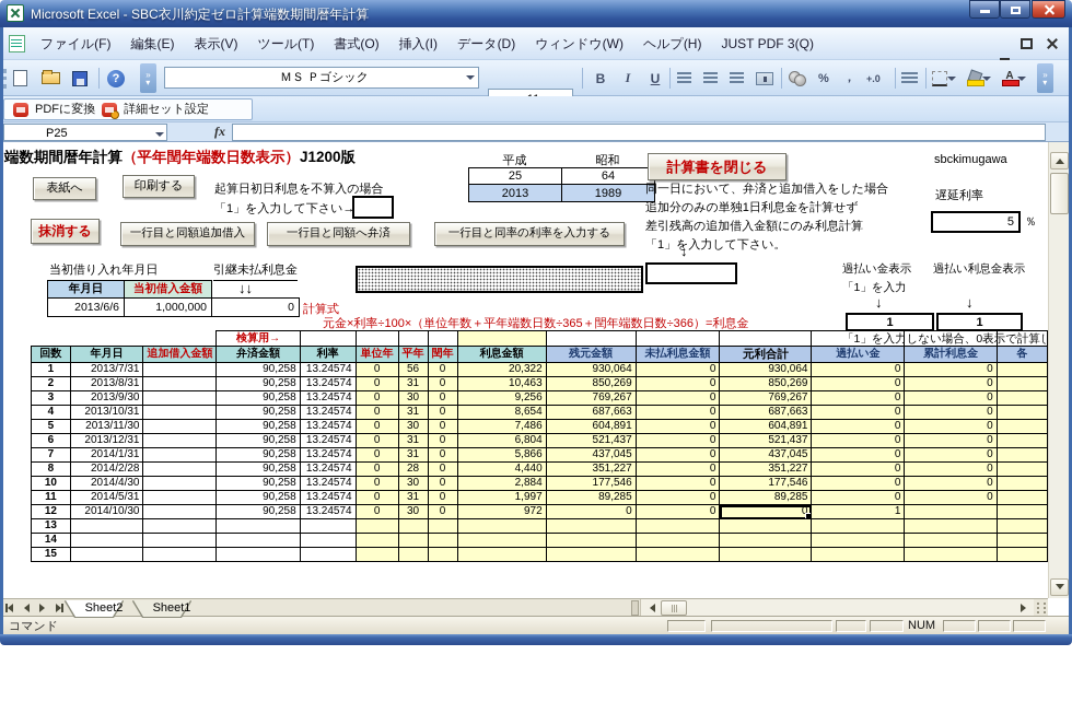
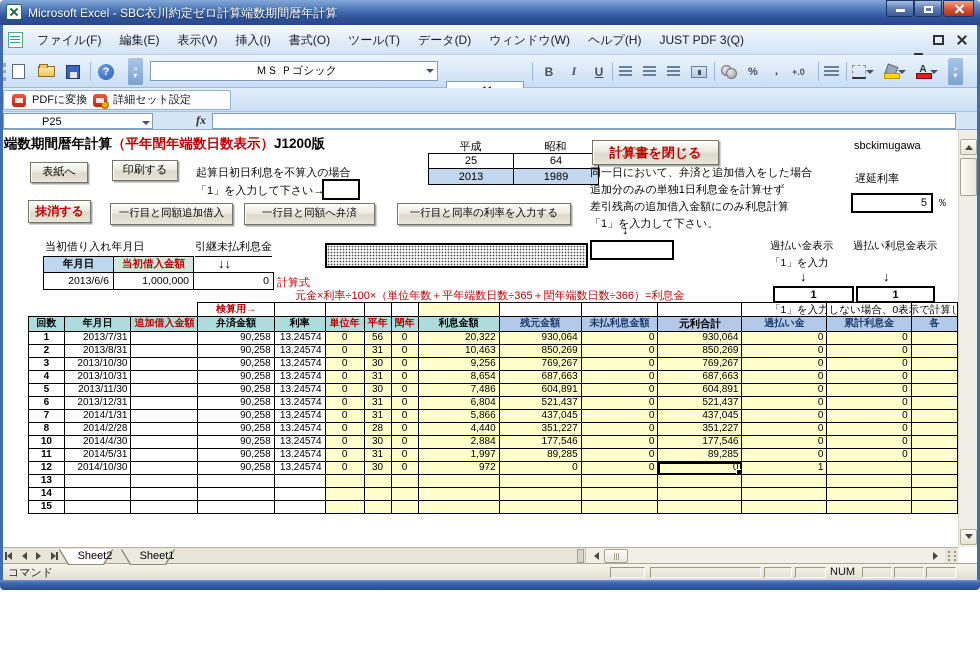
  Microsoft Excel - SBC衣川約定ゼロ計算端数期間暦年計算
  ファイル(F)
  編集(E)
  表示(V)
- ツール(T)
+ 挿入(I)
  書式(O)
- 挿入(I)
+ ツール(T)
  データ(D)
  ウィンドウ(W)
  ヘルプ(H)
  JUST PDF 3(Q)
  ?
  »
  ▾
  ＭＳ Ｐゴシック
  B
  I
  U
  %
  ，
  +.0
  A
  »
  ▾
  PDFに変換
  詳細セット設定
  P25
  fx
  端数期間暦年計算（平年閏年端数日数表示）J1200版
  平成 昭和
  25	64
  2013	1989
  計算書を閉じる
  sbckimugawa
  表紙へ
  印刷する
  起算日初日利息を不算入の場合
  「1」を入力して下さい→
  同一日において、弁済と追加借入をした場合
  追加分のみの単独1日利息金を計算せず
  差引残高の追加借入金額にのみ利息計算
  「1」を入力して下さい。
  ↓
  遅延利率
  5
  ％
  抹消する
  一行目と同額追加借入
  一行目と同額へ弁済
  一行目と同率の利率を入力する
  当初借り入れ年月日
  引継未払利息金
  ↓↓
  年月日	当初借入金額
  2013/6/6	1,000,000	0
  過払い金表示
  過払い利息金表示
  「1」を入力
  ↓
  ↓
  1
  1
  「1」を入力しない場合、0表示で計算
  計算式
  元金×利率÷100×（単位年数＋平年端数日数÷365＋閏年端数日数÷366）=利息金
  			検算用→
  回数	年月日	追加借入金額	弁済金額	利率	単位年	平年	閏年	利息金額	残元金額	未払利息金額	元利合計	過払い金	累計利息金	各
  1	2013/7/31		90,258	13.24574	0	56	0	20,322	930,064	0	930,064	0	0
  2	2013/8/31		90,258	13.24574	0	31	0	10,463	850,269	0	850,269	0	0
- 3	2013/9/30		90,258	13.24574	0	30	0	9,256	769,267	0	769,267	0	0
+ 3	2013/10/30		90,258	13.24574	0	30	0	9,256	769,267	0	769,267	0	0
  4	2013/10/31		90,258	13.24574	0	31	0	8,654	687,663	0	687,663	0	0
  5	2013/11/30		90,258	13.24574	0	30	0	7,486	604,891	0	604,891	0	0
  6	2013/12/31		90,258	13.24574	0	31	0	6,804	521,437	0	521,437	0	0
  7	2014/1/31		90,258	13.24574	0	31	0	5,866	437,045	0	437,045	0	0
  8	2014/2/28		90,258	13.24574	0	28	0	4,440	351,227	0	351,227	0	0
  10	2014/4/30		90,258	13.24574	0	30	0	2,884	177,546	0	177,546	0	0
  11	2014/5/31		90,258	13.24574	0	31	0	1,997	89,285	0	89,285	0	0
  12	2014/10/30		90,258	13.24574	0	30	0	972	0	0	0	1
  13
  14
  15
  Sheet2
  Sheet1
  コマンド
  NUM
